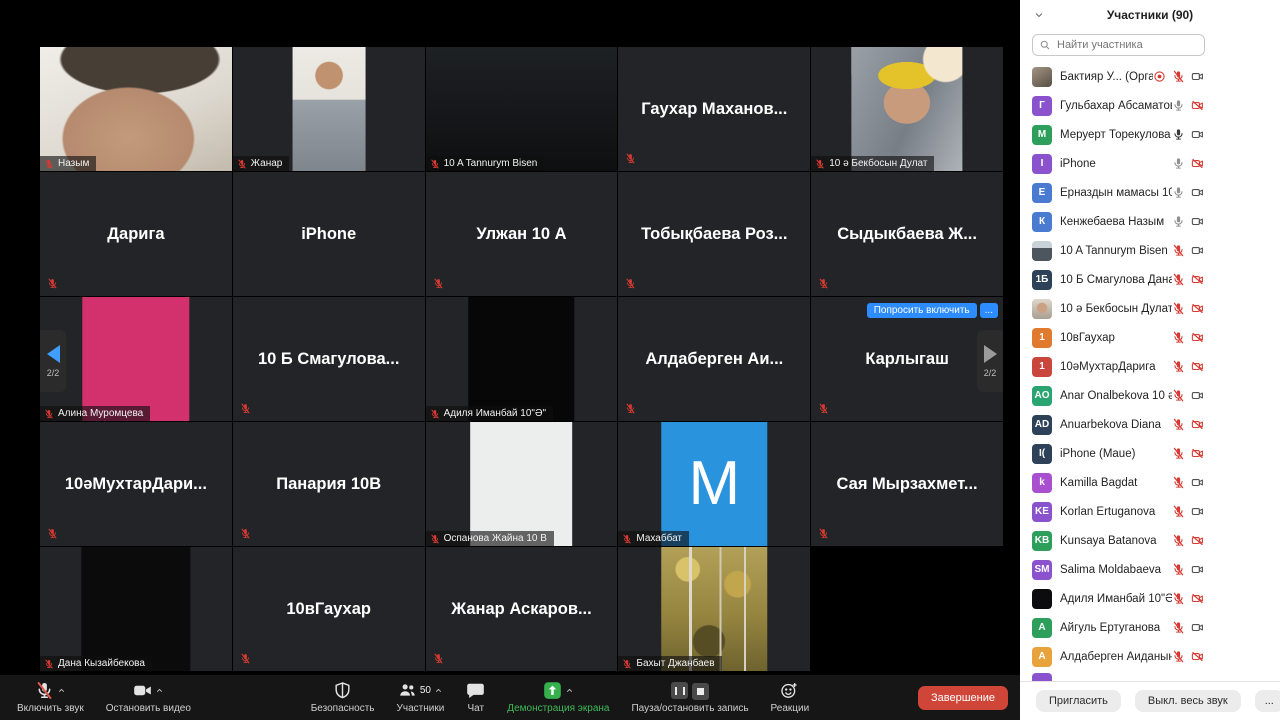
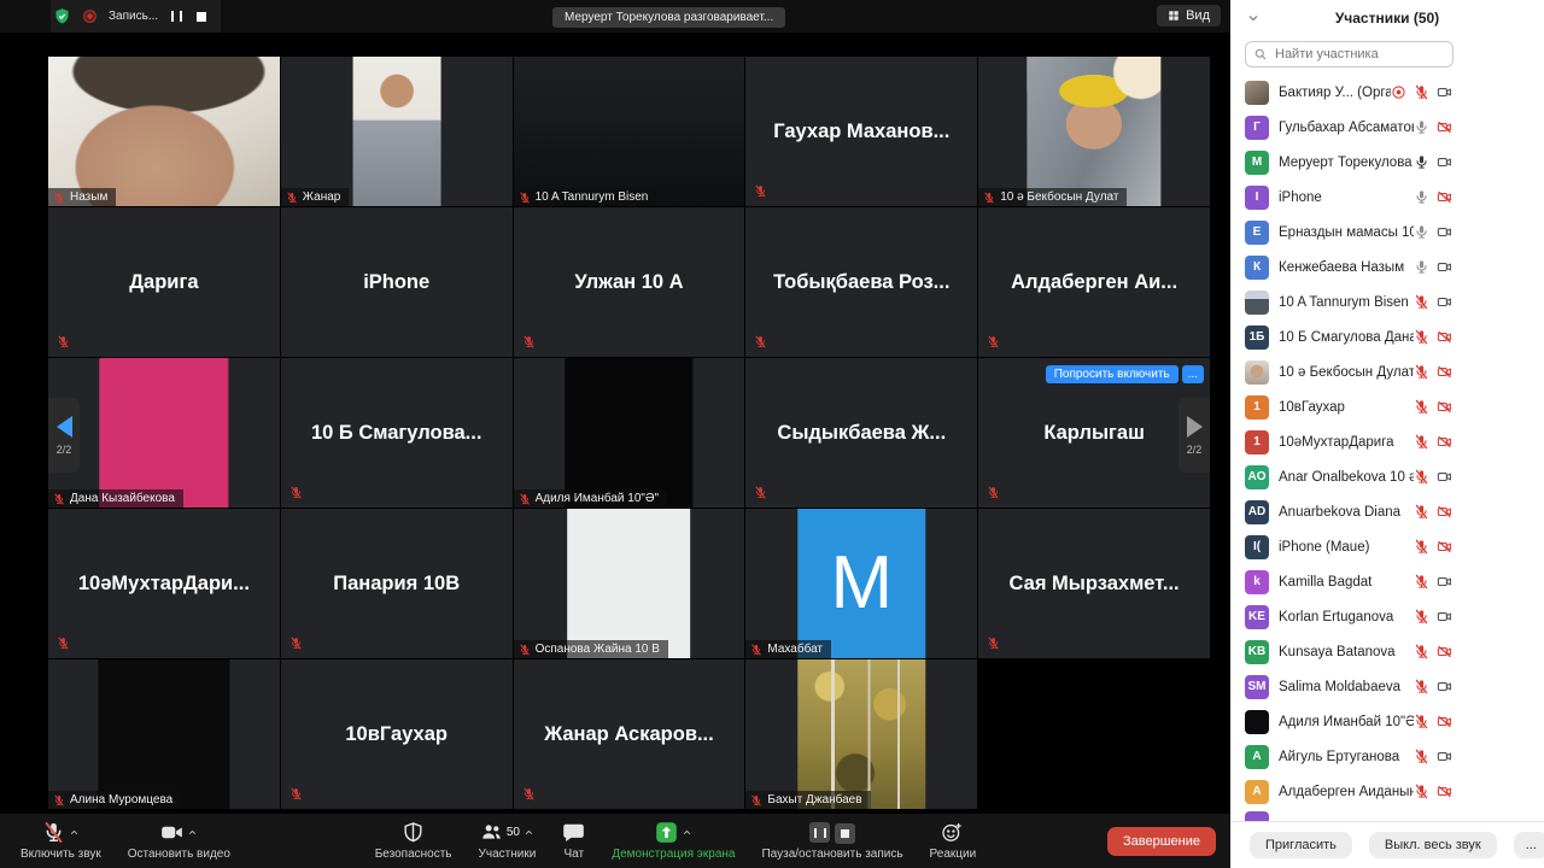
+ Запись...
+ Меруерт Торекулова разговаривает...
+ Вид
  Назым
  Жанар
  10 A Tannurym Bisen
  Гаухар Маханов...
  10 ә Бекбосын Дулат
  Дарига
  iPhone
  Улжан 10 А
  Тобықбаева Роз...
- Сыдыкбаева Ж...
+ Алдаберген Аи...
- Алина Муромцева
+ Дана Кызайбекова
  10 Б Смагулова...
  Адиля Иманбай 10"Ә"
- Алдаберген Аи...
+ Сыдыкбаева Ж...
  Карлыгаш
  Попросить включить
  ...
  10әМухтарДари...
  Панария 10В
  Оспанова Жайна 10 В
  M
  Махаббат
  Сая Мырзахмет...
- Дана Кызайбекова
+ Алина Муромцева
  10вГаухар
  Жанар Аскаров...
  Бахыт Джанбаев
  2/2
  2/2
  Включить звук
  Остановить видео
  Безопасность
  50
  Участники
  Чат
  Демонстрация экрана
  Пауза/остановить запись
  Реакции
  Завершение
- Участники (90)
+ Участники (50)
  Найти участника
  Г
  Гульбахар Абсамато
  М
  Меруерт Торекулова
  I
  iPhone
  Е
  Ерназдын мамасы 10
  К
  Кенжебаева Назым
  10 A Tannurym Bisen
  1Б
  10 ә Бекбосын Дулат
  1
  10вГаухар
  1
  10әМухтарДарига
  AO
  Anar Onalbekova 10 ә
  AD
  Anuarbekova Diana
  I(
  iPhone (Maue)
  k
  Kamilla Bagdat
  KE
  Korlan Ertuganova
  KB
  Kunsaya Batanova
  SM
  Salima Moldabaeva
  Адиля Иманбай 10"Ә
  A
  Айгуль Ертуганова
  A
  Пригласить
  Выкл. весь звук
  ...
